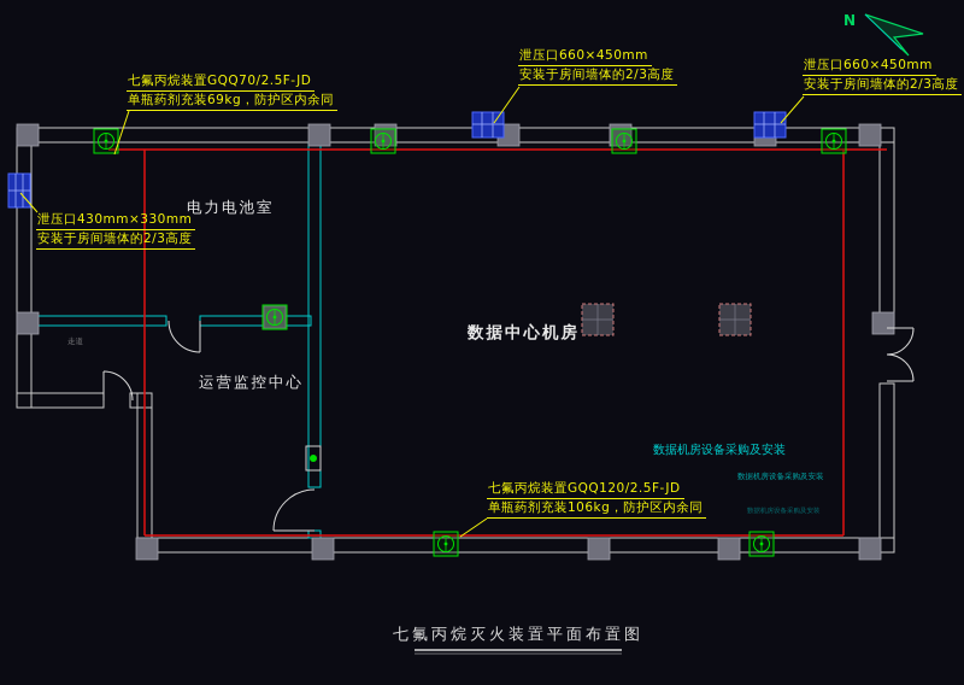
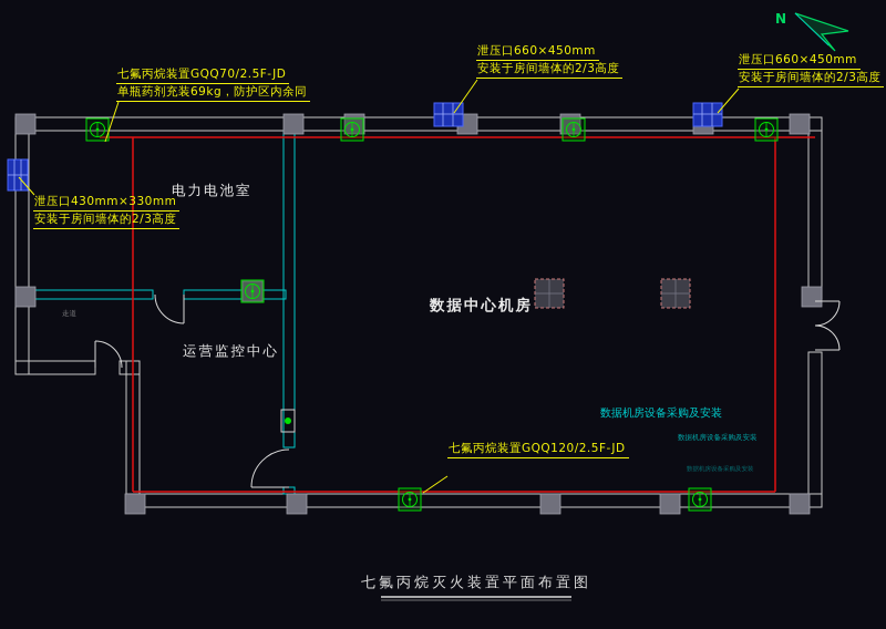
  N
  七氟丙烷装置GQQ70/2.5F-JD
  单瓶药剂充装69kg，防护区内余同
  泄压口660×450mm
  安装于房间墙体的2/3高度
  泄压口660×450mm
  安装于房间墙体的2/3高度
  泄压口430mm×330mm
  安装于房间墙体的2/3高度
  七氟丙烷装置GQQ120/2.5F-JD
- 单瓶药剂充装106kg，防护区内余同
  电力电池室
  数据中心机房
  运营监控中心
  数据机房设备采购及安装
  数据机房设备采购及安装
  走道
  七氟丙烷灭火装置平面布置图
